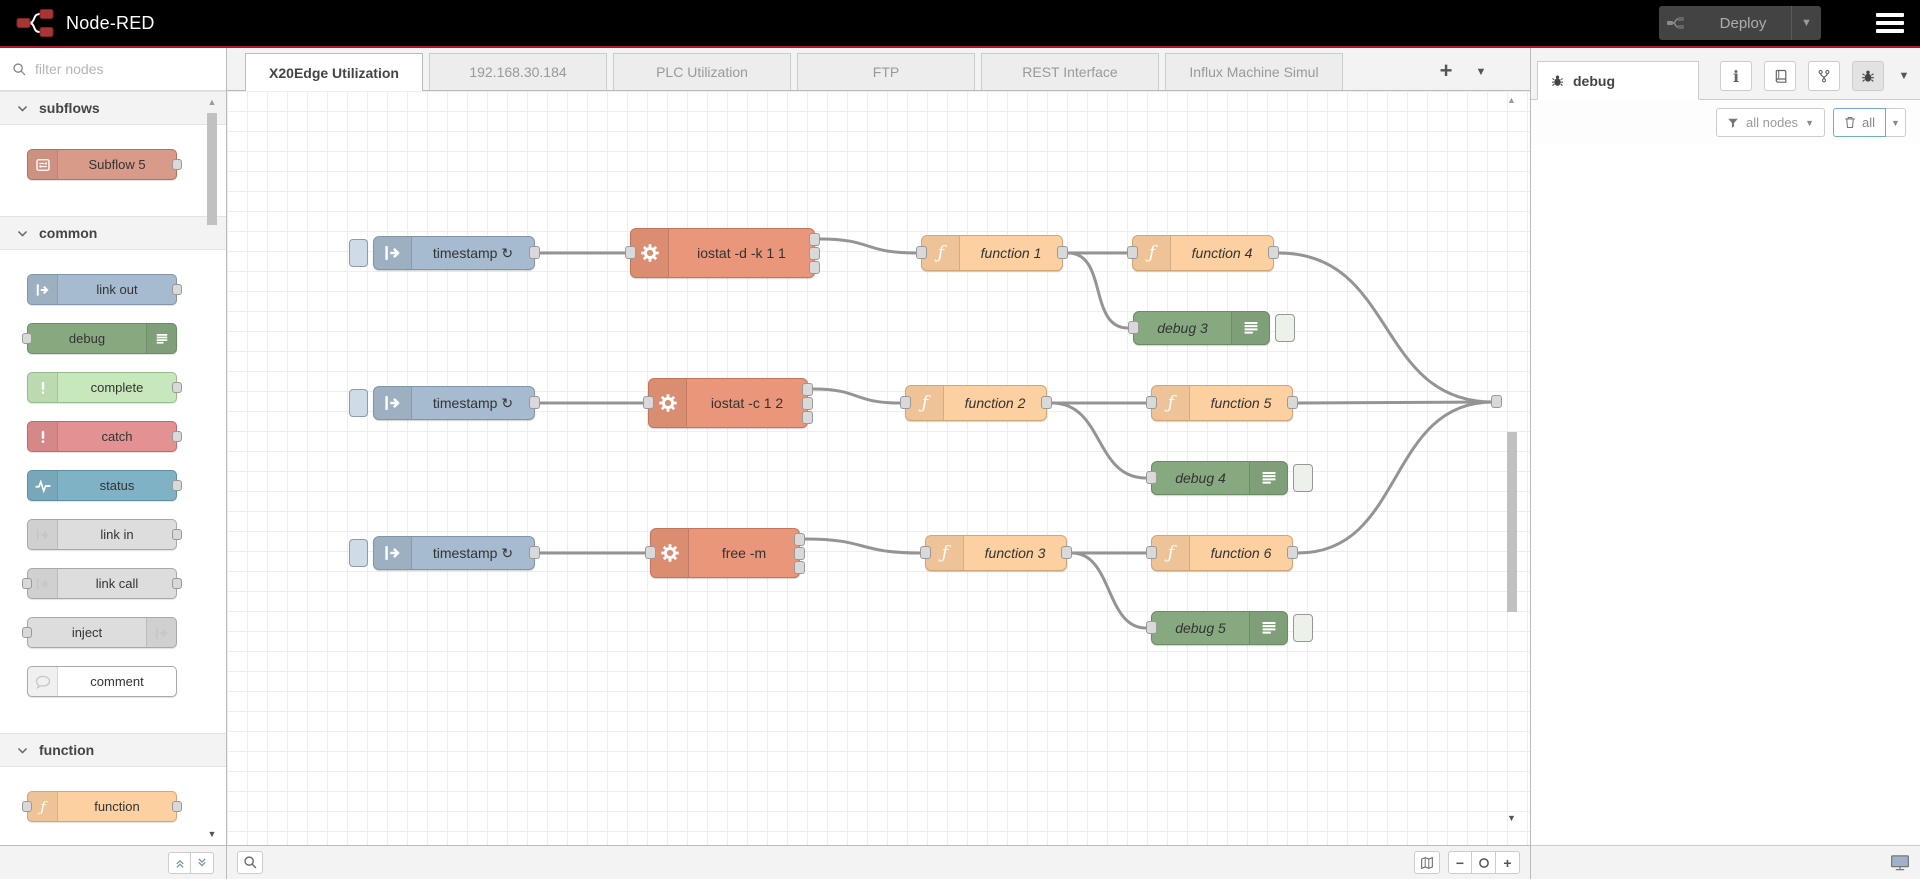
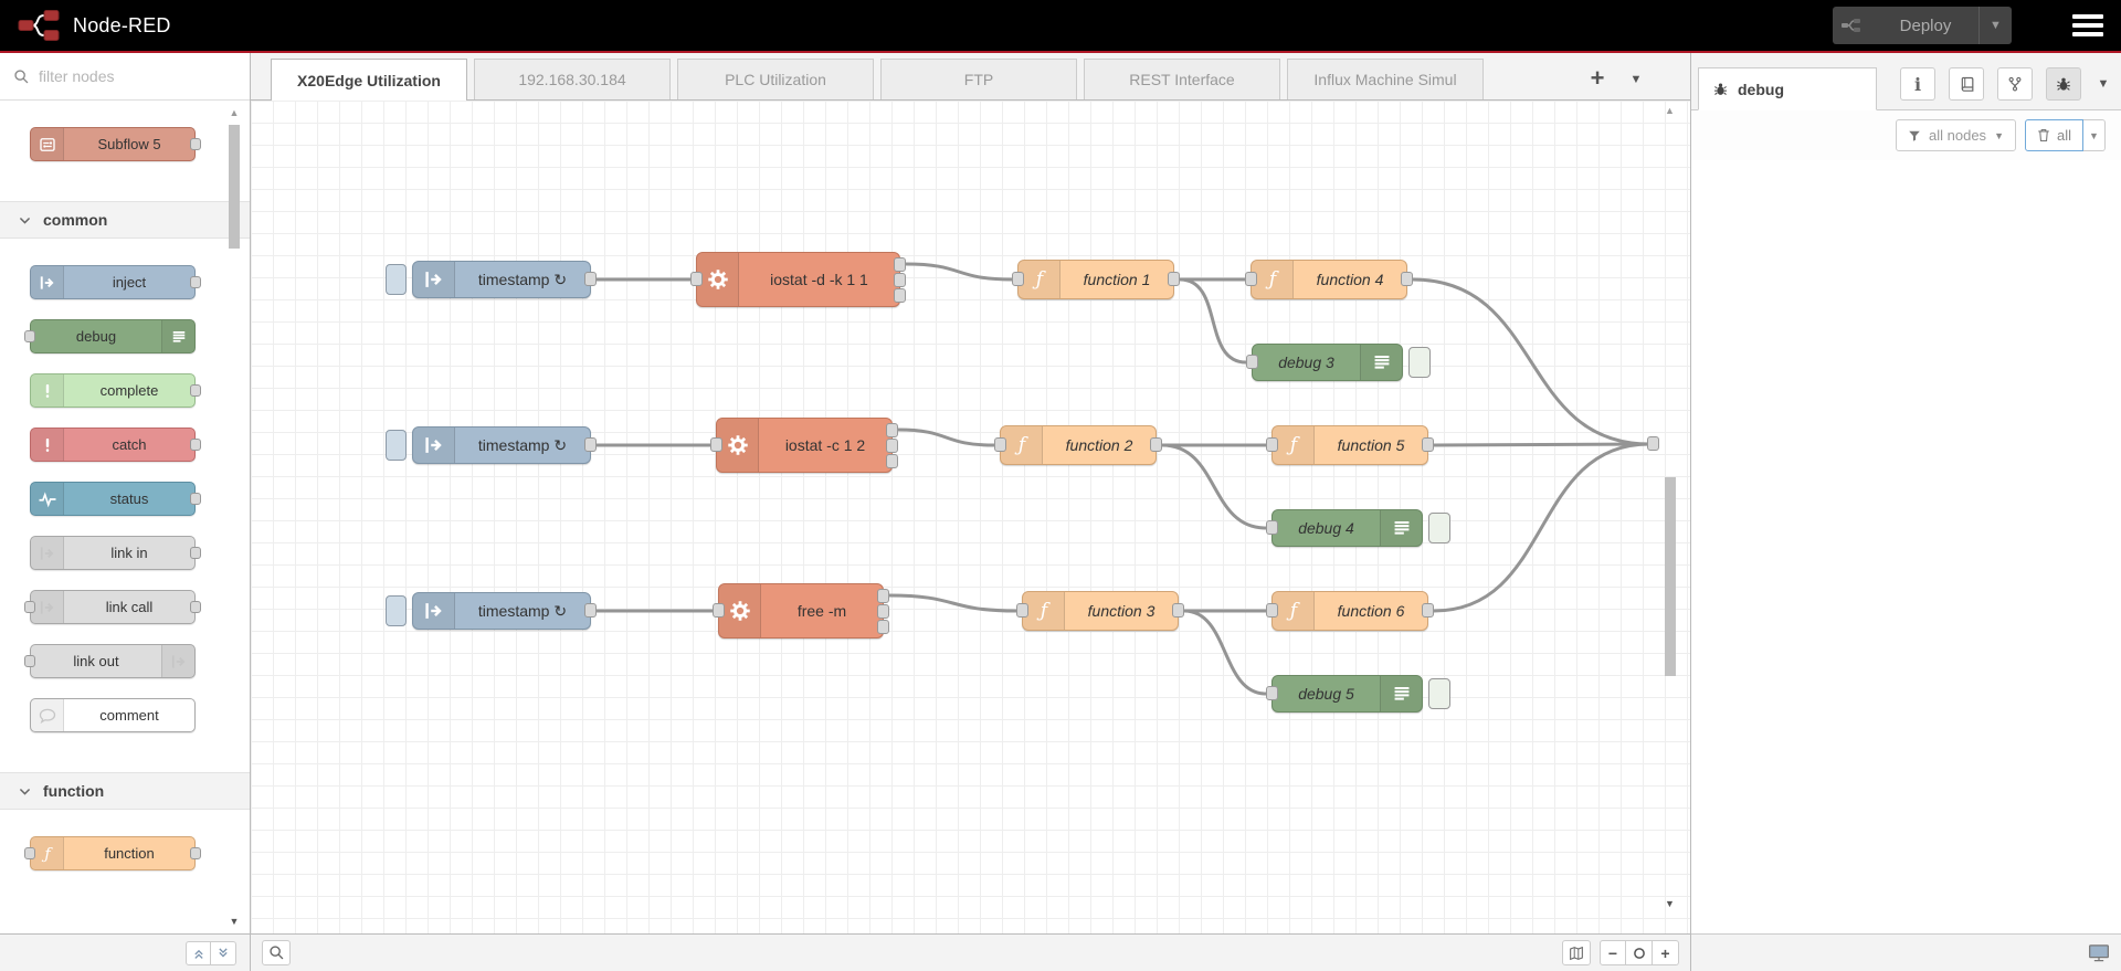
  Node-RED
  Deploy
  ▼
  filter nodes
- subflows
  Subflow 5
  common
- link out
+ inject
  debug
  complete
  catch
  status
  link in
  link call
- inject
+ link out
  comment
  function
  ƒ
  function
  ▲
  ▼
  X20Edge Utilization
  192.168.30.184
  PLC Utilization
  FTP
  REST Interface
  Influx Machine Simul
  +
  ▼
  timestamp ↻
  timestamp ↻
  timestamp ↻
  iostat -d -k 1 1
  iostat -c 1 2
  free -m
  ƒ
  function 1
  ƒ
  function 2
  ƒ
  function 3
  ƒ
  function 4
  ƒ
  function 5
  ƒ
  function 6
  debug 3
  debug 4
  debug 5
  ▲
  ▼
  −
  +
  debug
  i
  ▼
  all nodes
  ▼
  all
  ▼
